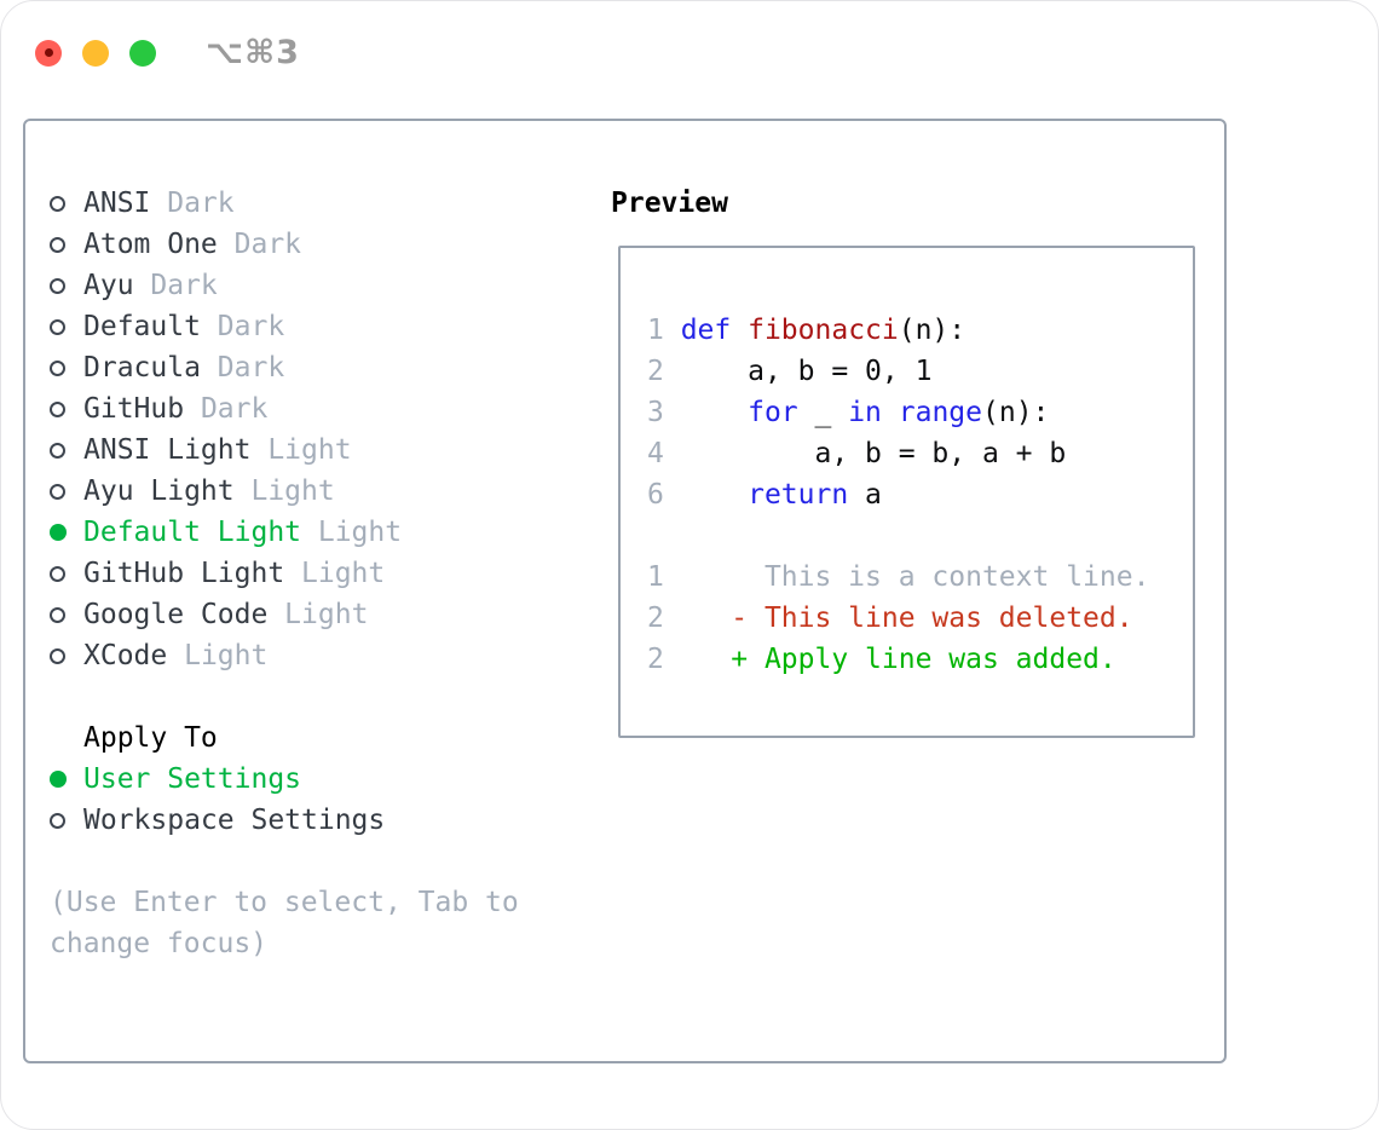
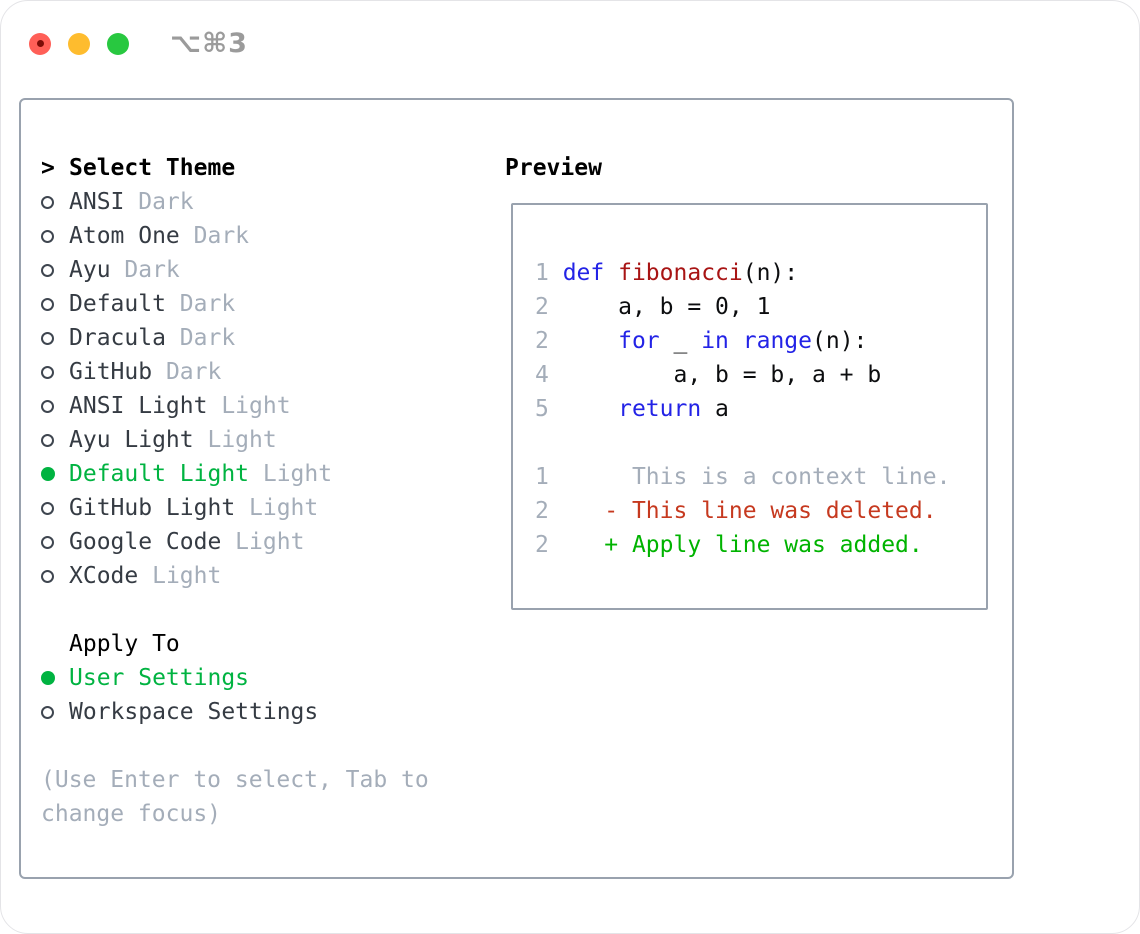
  ⌥⌘3
+ >
+ Select Theme
  ANSI
  Dark
  Atom One
  Dark
  Ayu
  Dark
  Default
  Dark
  Dracula
  Dark
  GitHub
  Dark
  ANSI Light
  Light
  Ayu Light
  Light
  Default Light
  Light
  GitHub Light
  Light
  Google Code
  Light
  XCode
  Light
  Apply To
  User Settings
  Workspace Settings
  (Use Enter to select, Tab to change focus)
  Preview
  1 def fibonacci(n):
  2 a, b = 0, 1
- 3 for _ in range(n):
+ 2 for _ in range(n):
  4 a, b = b, a + b
- 6 return a
+ 5 return a
  1 This is a context line.
  2 - This line was deleted.
  2 + Apply line was added.
